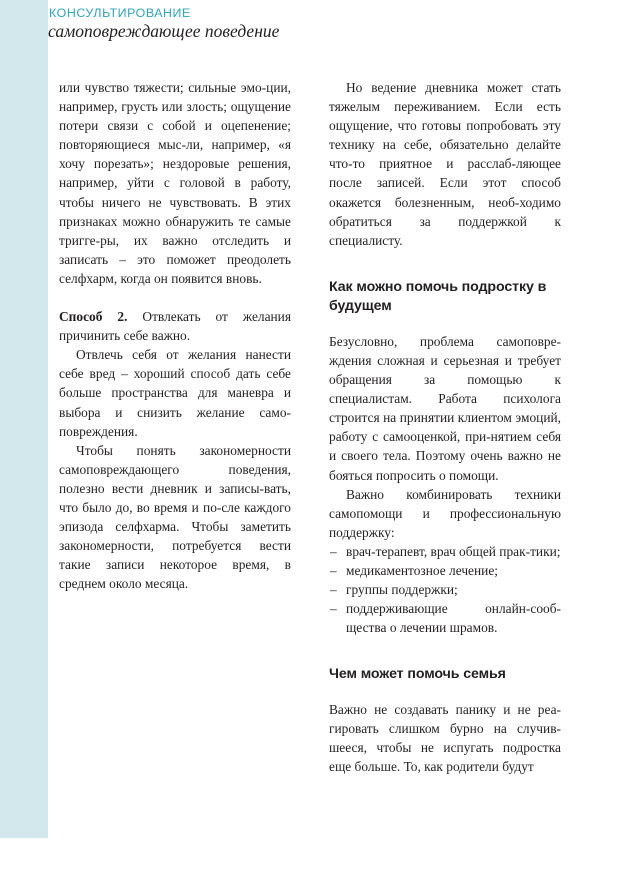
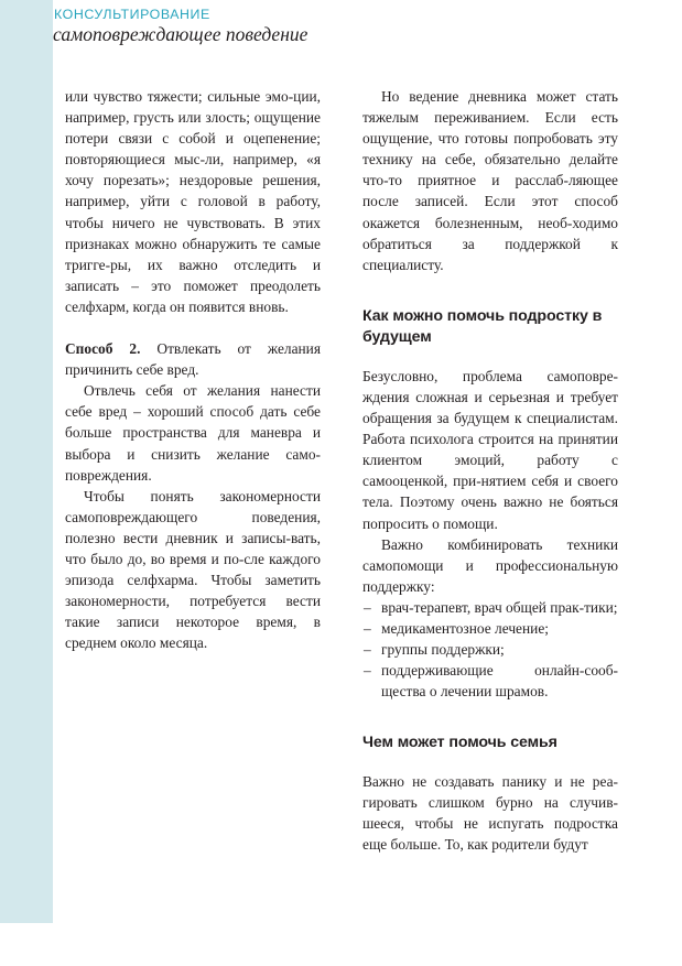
  КОНСУЛЬТИРОВАНИЕ
  самоповреждающее поведение
  или чувство тяжести; сильные эмо-ции, например, грусть или злость; ощущение потери связи с собой и оцепенение; повторяющиеся мыс-ли, например, «я хочу порезать»; нездоровые решения, например, уйти с головой в работу, чтобы ничего не чувствовать. В этих признаках можно обнаружить те самые тригге-ры, их важно отследить и записать – это поможет преодолеть селфхарм, когда он появится вновь.
- Способ 2. Отвлекать от желания причинить себе важно.
+ Способ 2. Отвлекать от желания причинить себе вред.
  Отвлечь себя от желания нанести себе вред – хороший способ дать себе больше пространства для маневра и выбора и снизить желание само-повреждения.
  Чтобы понять закономерности самоповреждающего поведения, полезно вести дневник и записы-вать, что было до, во время и по-сле каждого эпизода селфхарма. Чтобы заметить закономерности, потребуется вести такие записи некоторое время, в среднем около месяца.
  Но ведение дневника может стать тяжелым переживанием. Если есть ощущение, что готовы попробовать эту технику на себе, обязательно делайте что-то приятное и расслаб-ляющее после записей. Если этот способ окажется болезненным, необ-ходимо обратиться за поддержкой к специалисту.
  Как можно помочь подростку в будущем
- Безусловно, проблема самоповре-ждения сложная и серьезная и требует обращения за помощью к специалистам. Работа психолога строится на принятии клиентом эмоций, работу с самооценкой, при-нятием себя и своего тела. Поэтому очень важно не бояться попросить о помощи.
+ Безусловно, проблема самоповре-ждения сложная и серьезная и требует обращения за будущем к специалистам. Работа психолога строится на принятии клиентом эмоций, работу с самооценкой, при-нятием себя и своего тела. Поэтому очень важно не бояться попросить о помощи.
  Важно комбинировать техники самопомощи и профессиональную поддержку:
  –
  врач-терапевт, врач общей прак-тики;
  –
  медикаментозное лечение;
  –
  группы поддержки;
  –
  поддерживающие онлайн-сооб-щества о лечении шрамов.
  Чем может помочь семья
  Важно не создавать панику и не реа-гировать слишком бурно на случив-шееся, чтобы не испугать подростка еще больше. То, как родители будут
